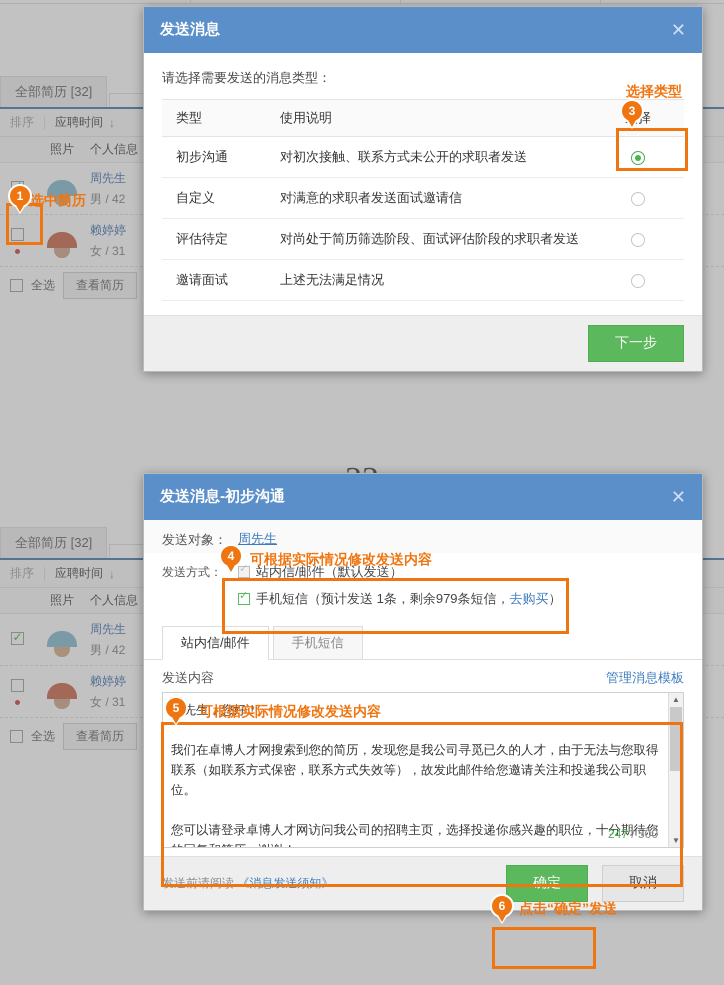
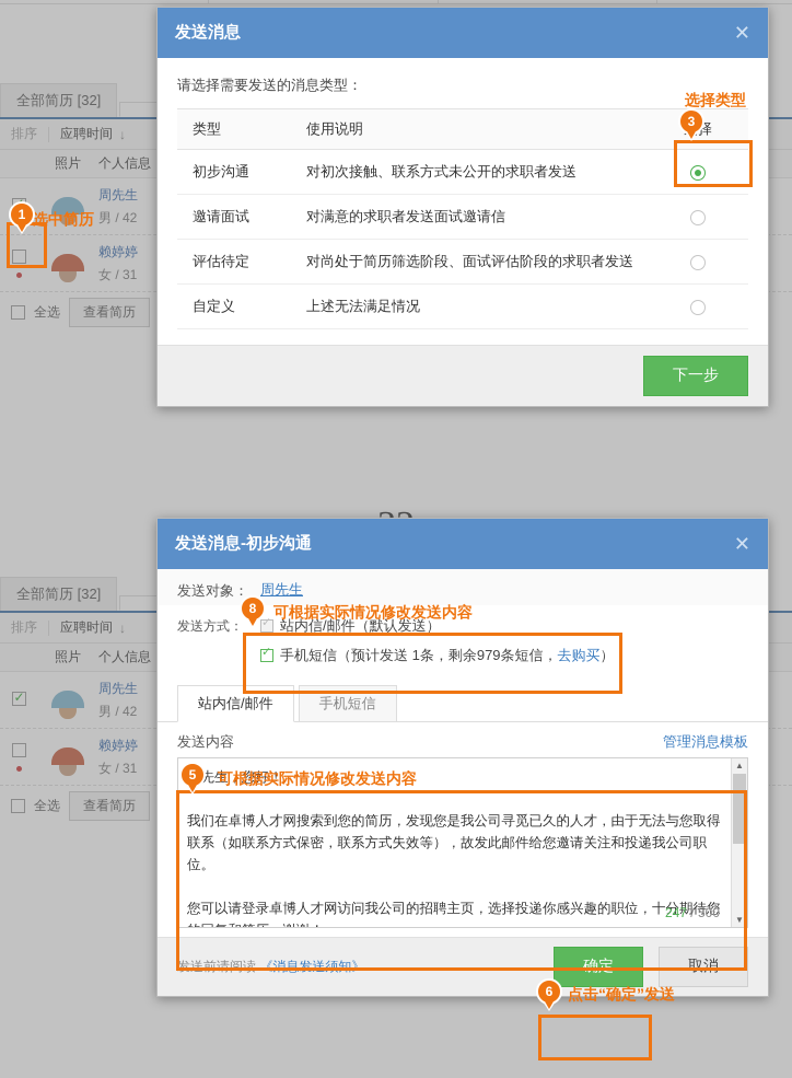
  全部简历 [32]
  排序
  应聘时间
  ↓
  照片
  个人信息
  周先生
  男 / 42
  赖婷婷
  女 / 31
  全选
  查看简历
  全部简历 [32]
  排序
  应聘时间
  ↓
  照片
  个人信息
  周先生
  男 / 42
  赖婷婷
  女 / 31
  全选
  查看简历
  发送消息
  ✕
  请选择需要发送的消息类型：
  类型	使用说明	择
  初步沟通	对初次接触、联系方式未公开的求职者发送
- 自定义	对满意的求职者发送面试邀请信
+ 邀请面试	对满意的求职者发送面试邀请信
  评估待定	对尚处于简历筛选阶段、面试评估阶段的求职者发送
- 邀请面试	上述无法满足情况
+ 自定义	上述无法满足情况
  下一步
  发送消息-初步沟通
  ✕
  发送对象：
  周先生
  发送方式：
  站内信/邮件（默认发送）
  手机短信（预计发送 1条，剩余979条短信，
  去购买
  ）
  站内信/邮件
  手机短信
  发送内容
  管理消息模板
  先生，您好！
  我们在卓博人才网搜索到您的简历，发现您是我公司寻觅已久的人才，由于无法与您取得联系（如联系方式保密，联系方式失效等），故发此邮件给您邀请关注和投递我公司职位。
  您可以请登录卓博人才网访问我公司的招聘主页，选择投递你感兴趣的职位，十分期待您
  ▲
  ▼
  247 / 500
  发送前请阅读 《消息发送须知》
  确定
  取消
  选中简历
  1
  选择类型
  3
  可根据实际情况修改发送内容
- 4
+ 8
  可根据实际情况修改发送内容
  5
  点击“确定”发送
  6
